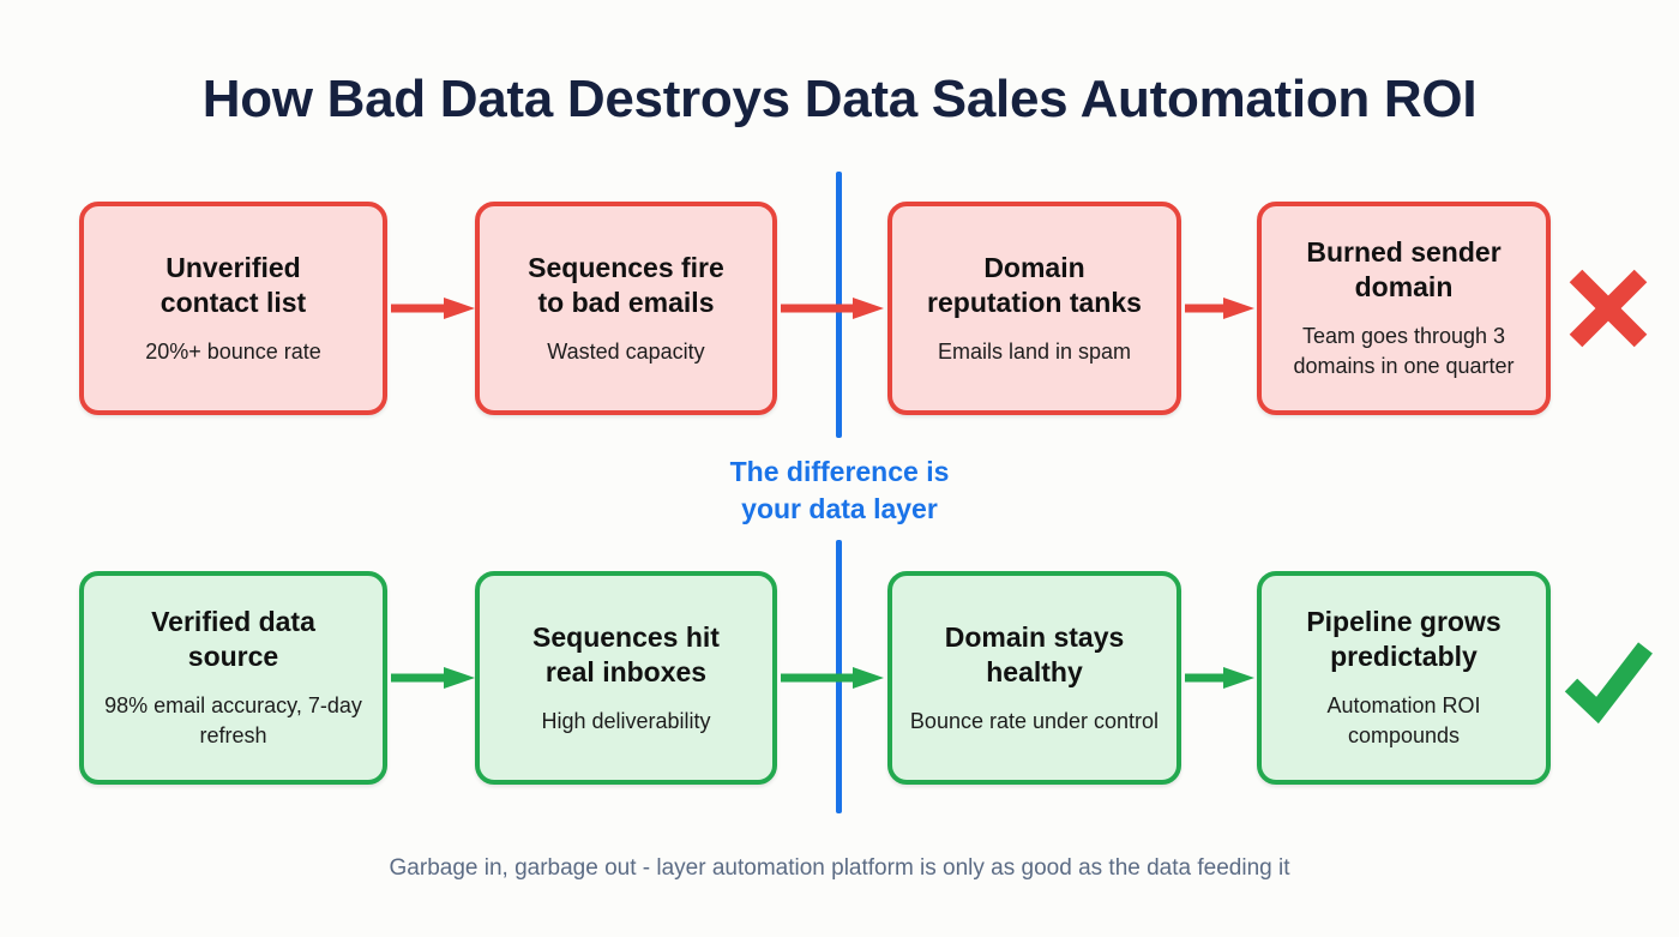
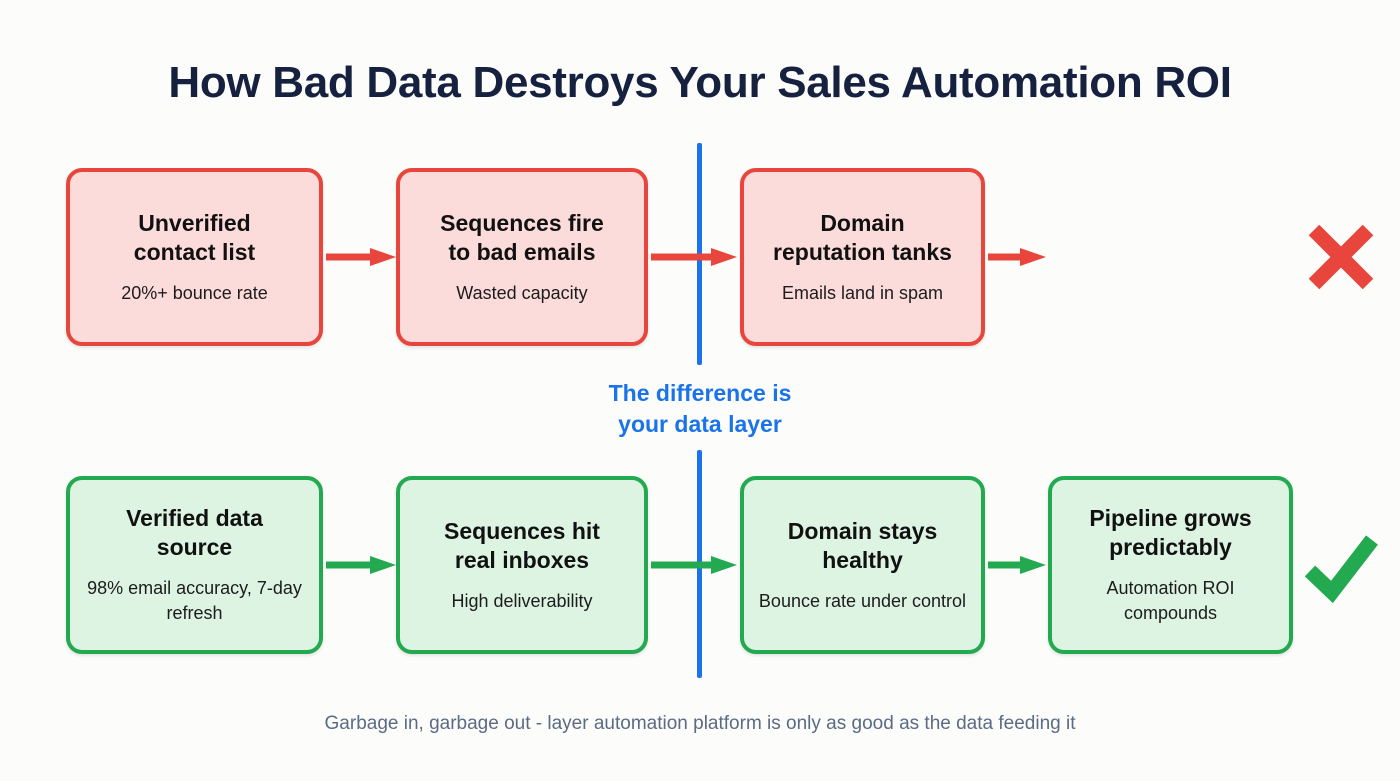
- How Bad Data Destroys Data Sales Automation ROI
+ How Bad Data Destroys Your Sales Automation ROI
  The difference is
  your data layer
  Unverified
  contact list
  20%+ bounce rate
  Sequences fire
  to bad emails
  Wasted capacity
  Domain
  reputation tanks
  Emails land in spam
- Burned sender
- domain
- Team goes through 3 domains in one quarter
  Verified data
  source
  98% email accuracy, 7-day refresh
  Sequences hit
  real inboxes
  High deliverability
  Domain stays
  healthy
  Bounce rate under control
  Pipeline grows
  predictably
  Automation ROI compounds
  Garbage in, garbage out - layer automation platform is only as good as the data feeding it
